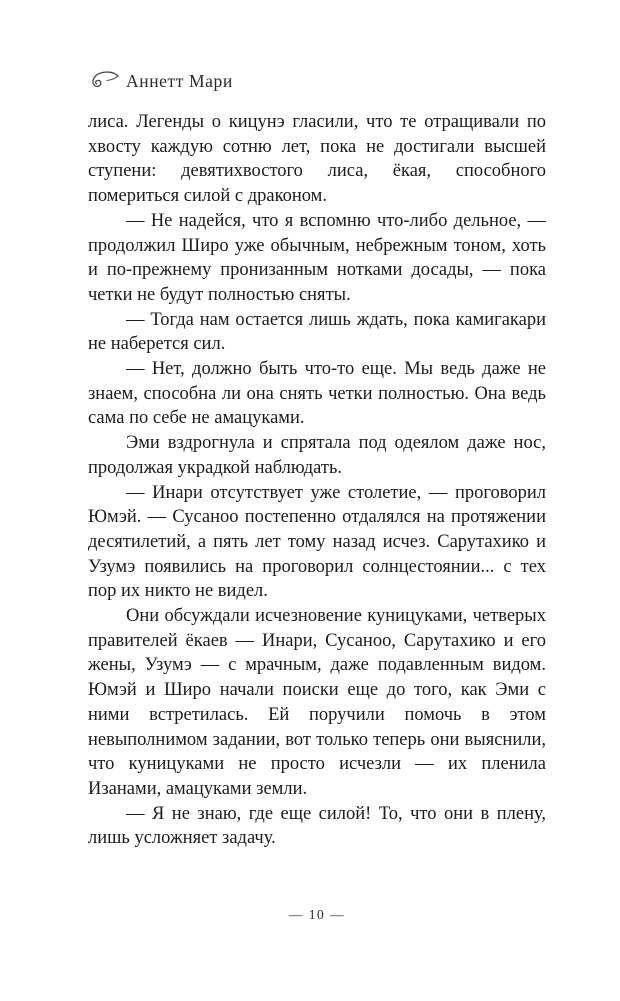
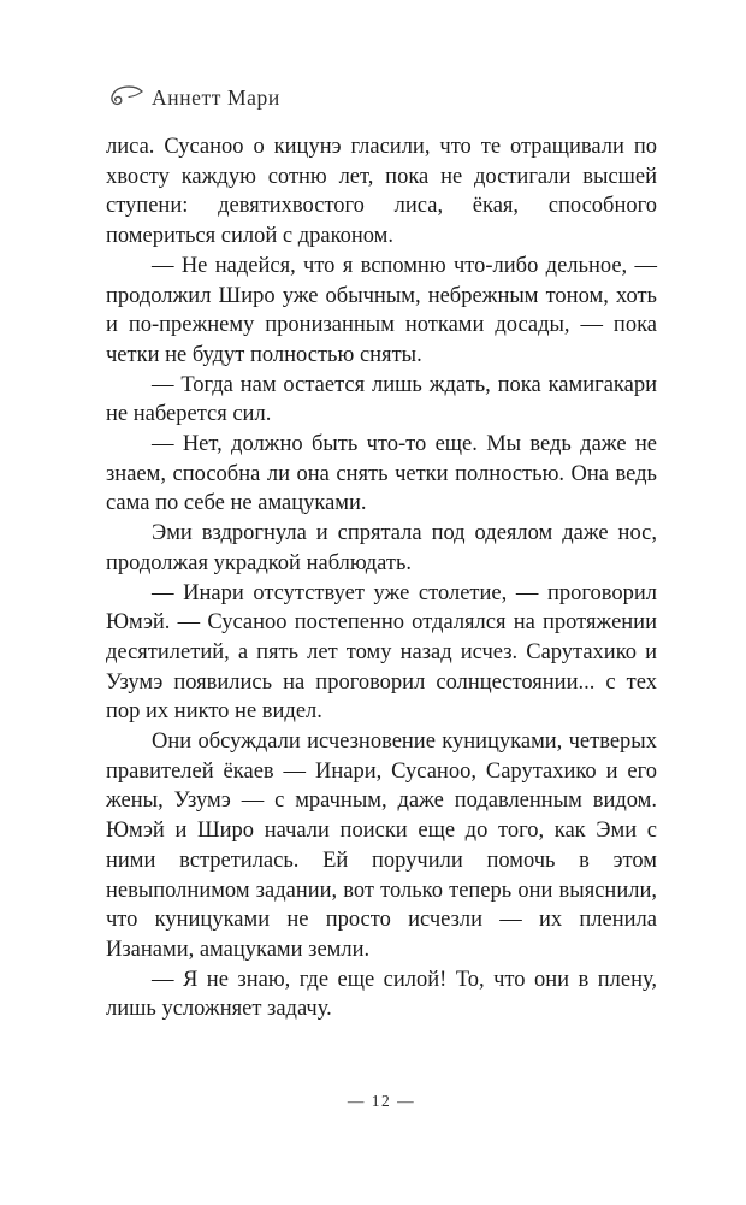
  Аннетт Мари
- лиса. Легенды о кицунэ гласили, что те отращивали по хвосту каждую сотню лет, пока не достигали высшей ступени: девятихвостого лиса, ёкая, способного помериться силой с драконом.
+ лиса. Сусаноо о кицунэ гласили, что те отращивали по хвосту каждую сотню лет, пока не достигали высшей ступени: девятихвостого лиса, ёкая, способного помериться силой с драконом.
  — Не надейся, что я вспомню что-либо дельное, — продолжил Широ уже обычным, небрежным тоном, хоть и по-прежнему пронизанным нотками досады, — пока четки не будут полностью сняты.
  — Тогда нам остается лишь ждать, пока камигакари не наберется сил.
  — Нет, должно быть что-то еще. Мы ведь даже не знаем, способна ли она снять четки полностью. Она ведь сама по себе не амацуками.
  Эми вздрогнула и спрятала под одеялом даже нос, продолжая украдкой наблюдать.
  — Инари отсутствует уже столетие, — проговорил Юмэй. — Сусаноо постепенно отдалялся на протяжении десятилетий, а пять лет тому назад исчез. Сарутахико и Узумэ появились на проговорил солнцестоянии... с тех пор их никто не видел.
  Они обсуждали исчезновение куницуками, четверых правителей ёкаев — Инари, Сусаноо, Сарутахико и его жены, Узумэ — с мрачным, даже подавленным видом. Юмэй и Широ начали поиски еще до того, как Эми с ними встретилась. Ей поручили помочь в этом невыполнимом задании, вот только теперь они выяснили, что куницуками не просто исчезли — их пленила Изанами, амацуками земли.
  — Я не знаю, где еще силой! То, что они в плену, лишь усложняет задачу.
- — 10 —
+ — 12 —
